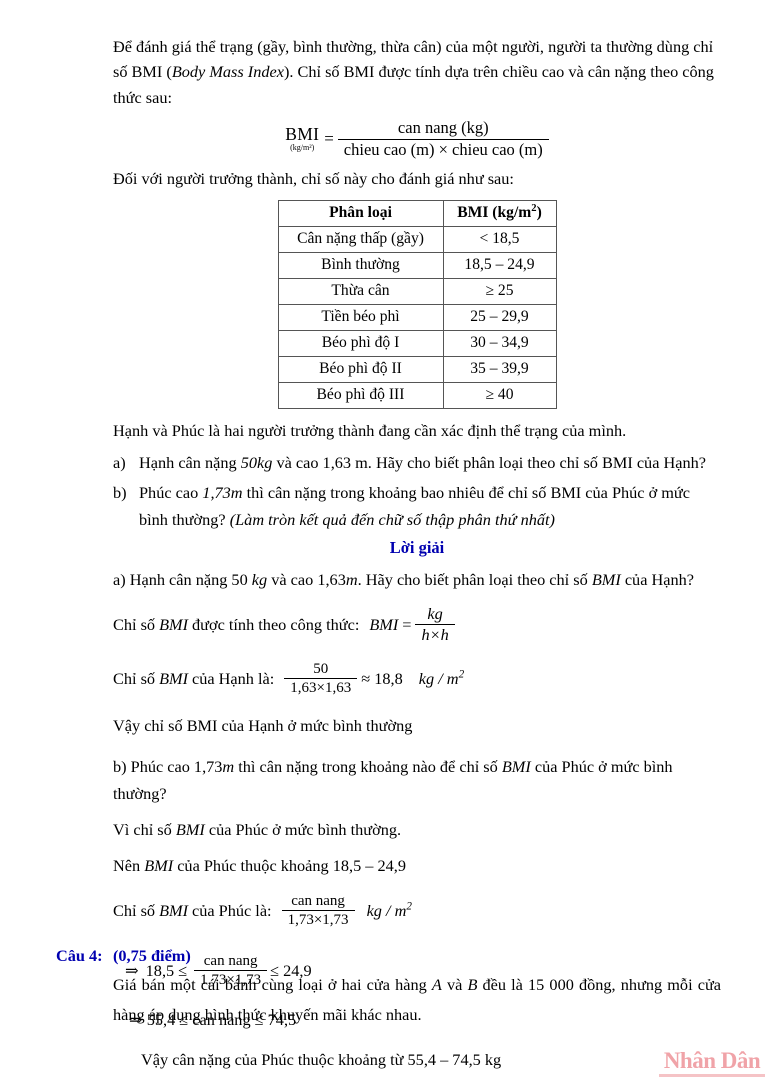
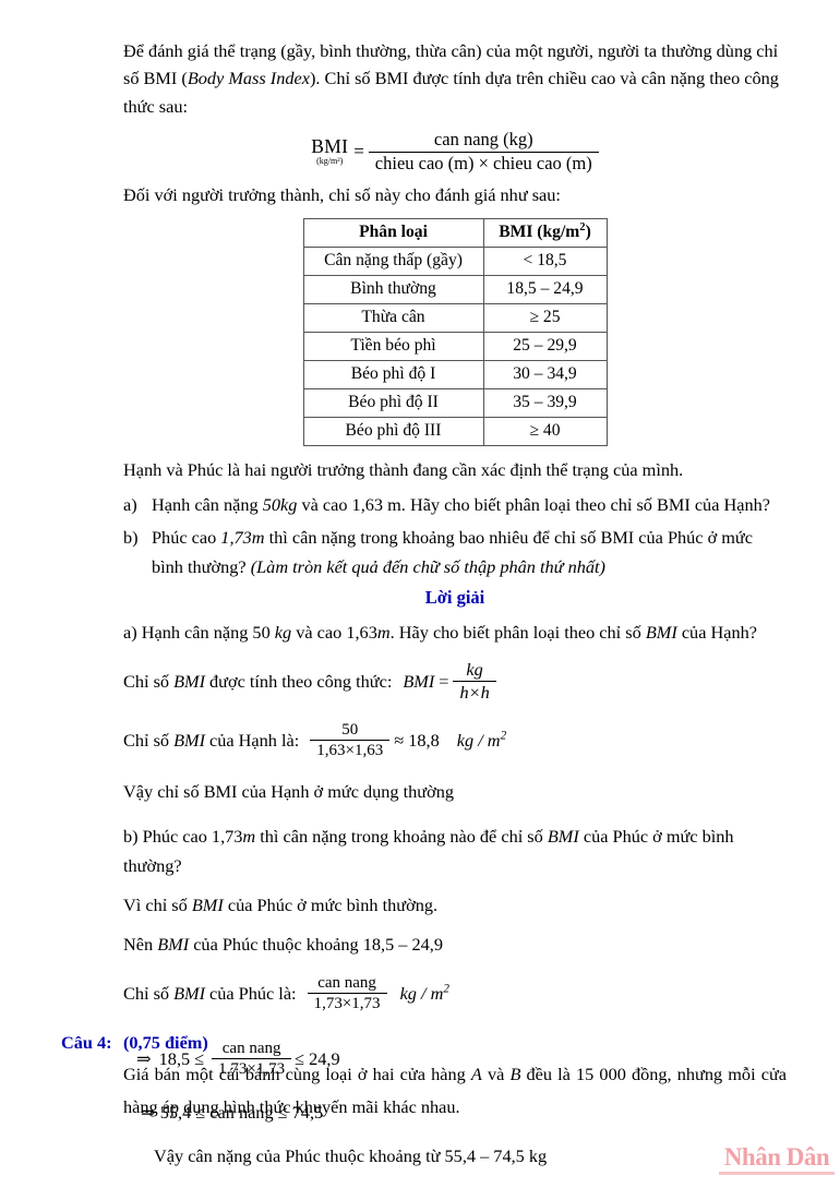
  Để đánh giá thể trạng (gầy, bình thường, thừa cân) của một người, người ta thường dùng chỉ số BMI (Body Mass Index). Chỉ số BMI được tính dựa trên chiều cao và cân nặng theo công thức sau:
  BMI
  (kg/m²)
  =
  can nang (kg)
  chieu cao (m) × chieu cao (m)
  Đối với người trưởng thành, chỉ số này cho đánh giá như sau:
  Phân loại	BMI (kg/m2)
  Cân nặng thấp (gầy)	< 18,5
  Bình thường	18,5 – 24,9
  Thừa cân	≥ 25
  Tiền béo phì	25 – 29,9
  Béo phì độ I	30 – 34,9
  Béo phì độ II	35 – 39,9
  Béo phì độ III	≥ 40
  Hạnh và Phúc là hai người trưởng thành đang cần xác định thể trạng của mình.
  a)
  Hạnh cân nặng 50kg và cao 1,63 m. Hãy cho biết phân loại theo chỉ số BMI của Hạnh?
  b)
  Phúc cao 1,73m thì cân nặng trong khoảng bao nhiêu để chỉ số BMI của Phúc ở mức bình thường? (Làm tròn kết quả đến chữ số thập phân thứ nhất)
  Lời giải
  a) Hạnh cân nặng 50 kg và cao 1,63m. Hãy cho biết phân loại theo chỉ số BMI của Hạnh?
  Chỉ số
  BMI
  được tính theo công thức:
  BMI
  =
  kg
  h×h
  Chỉ số
  BMI
  của Hạnh là:
  50
  1,63×1,63
  ≈ 18,8
  kg / m2
- Vậy chỉ số BMI của Hạnh ở mức bình thường
+ Vậy chỉ số BMI của Hạnh ở mức dụng thường
  b) Phúc cao 1,73m thì cân nặng trong khoảng nào để chỉ số BMI của Phúc ở mức bình thường?
  Vì chỉ số BMI của Phúc ở mức bình thường.
  Nên BMI của Phúc thuộc khoảng 18,5 – 24,9
  Chỉ số
  BMI
  của Phúc là:
  can nang
  1,73×1,73
  kg / m2
  ⇒
  18,5 ≤
  can nang
  1,73×1,73
  ≤ 24,9
  ⇒ 55,4 ≤ can nang ≤ 74,5
  Vậy cân nặng của Phúc thuộc khoảng từ 55,4 – 74,5 kg
  Câu 4:
  (0,75 điểm)
  Giá bán một cái bánh cùng loại ở hai cửa hàng A và B đều là 15 000 đồng, nhưng mỗi cửa hàng áp dụng hình thức khuyến mãi khác nhau.
  Nhân Dân
